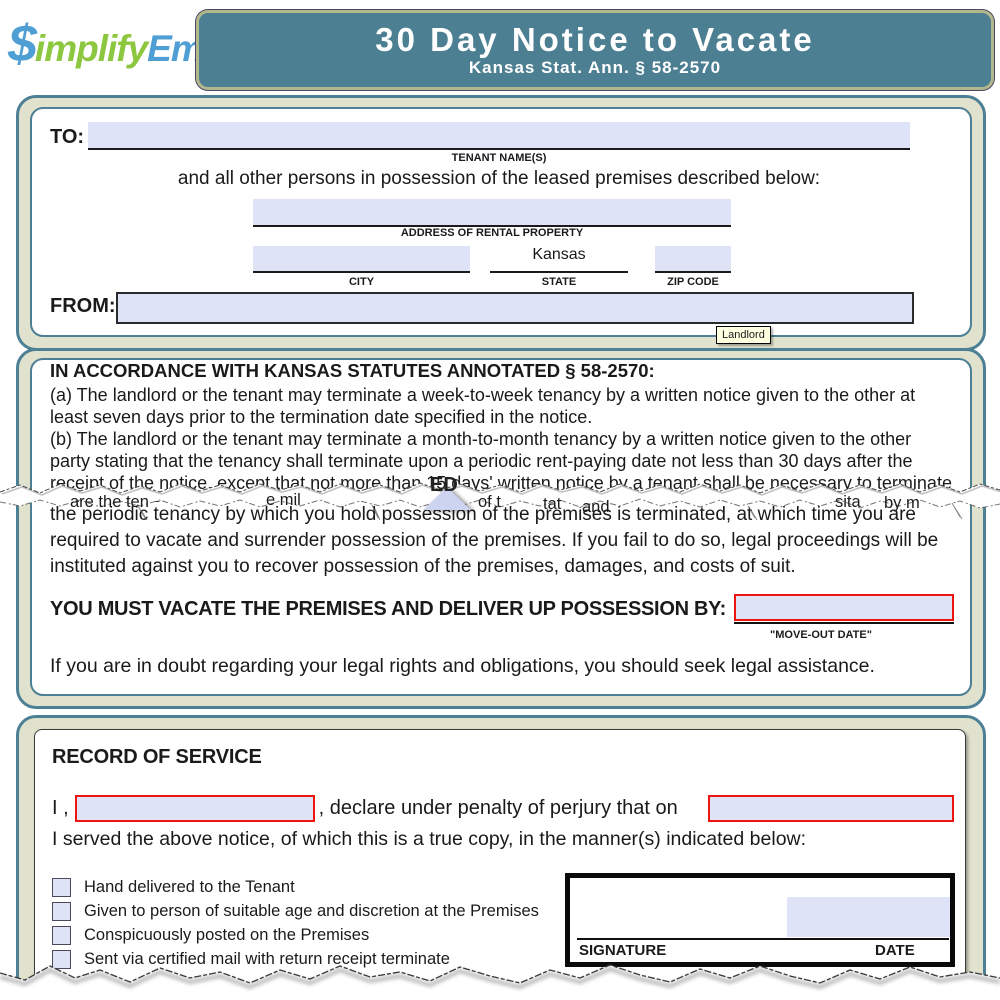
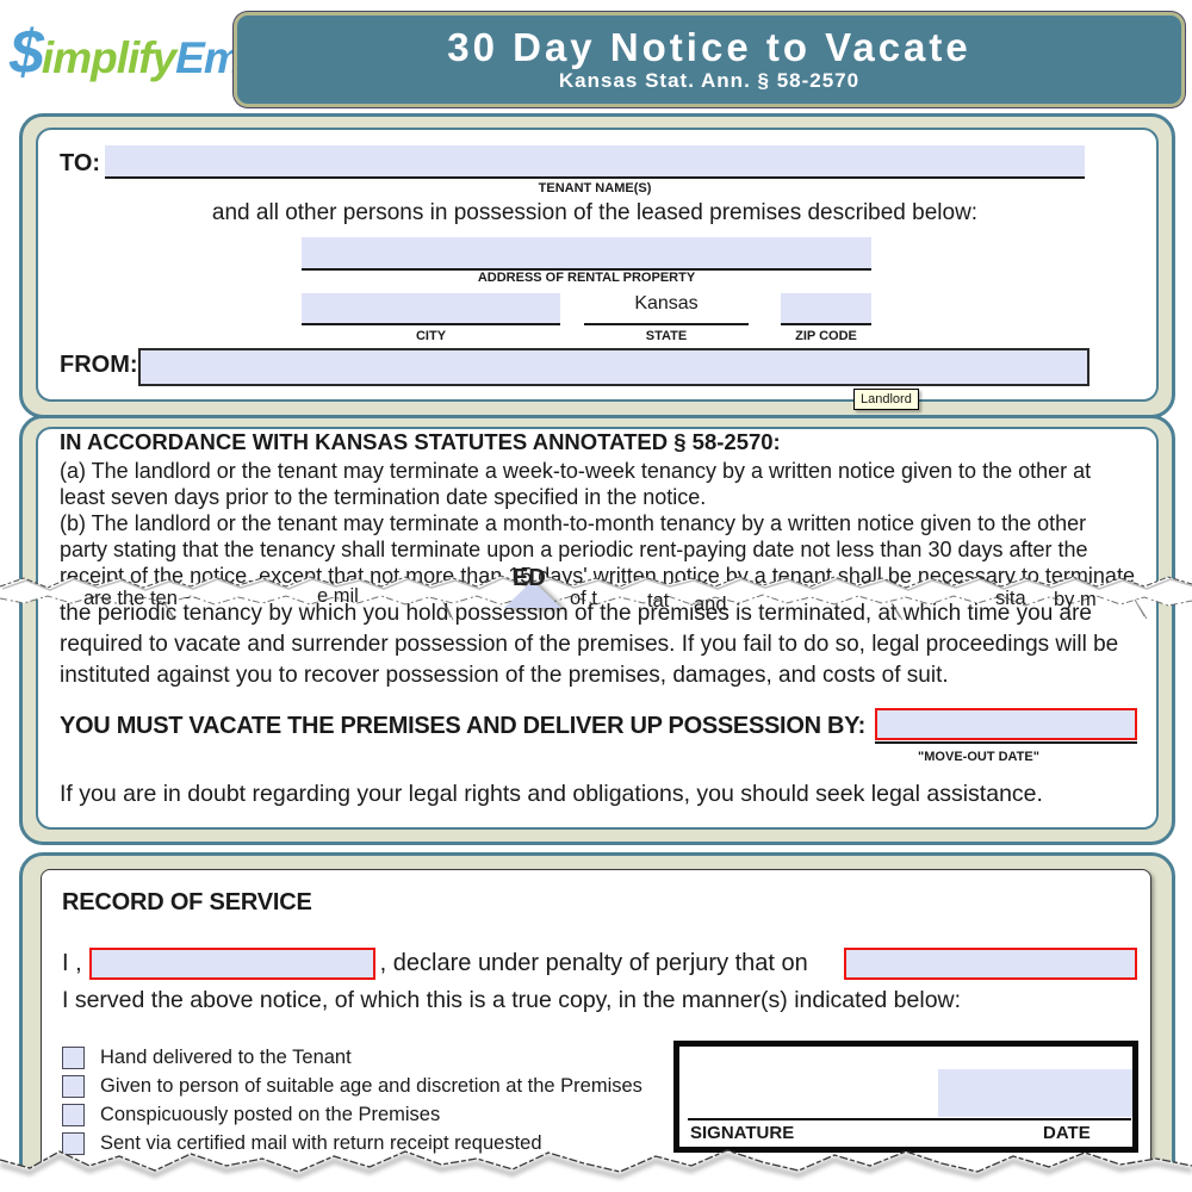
  $implifyEm
  30 Day Notice to Vacate
  Kansas Stat. Ann. § 58-2570
  TO:
  TENANT NAME(S)
  and all other persons in possession of the leased premises described below:
  ADDRESS OF RENTAL PROPERTY
  Kansas
  CITY
  STATE
  ZIP CODE
  FROM:
  Landlord
  IN ACCORDANCE WITH KANSAS STATUTES ANNOTATED § 58-2570:
  (a) The landlord or the tenant may terminate a week-to-week tenancy by a written notice given to the other at least seven days prior to the termination date specified in the notice.
  (b) The landlord or the tenant may terminate a month-to-month tenancy by a written notice given to the other party stating that the tenancy shall terminate upon a periodic rent-paying date not less than 30 days after the receipt of the notice, except that not more than 15 days' written notice by a tenant shall be necessary to terminate
  the periodic tenancy by which you hold possession of the premises is terminated, at which time you are required to vacate and surrender possession of the premises. If you fail to do so, legal proceedings will be instituted against you to recover possession of the premises, damages, and costs of suit.
  YOU MUST VACATE THE PREMISES AND DELIVER UP POSSESSION BY:
  "MOVE-OUT DATE"
  If you are in doubt regarding your legal rights and obligations, you should seek legal assistance.
  RECORD OF SERVICE
  I ,
  , declare under penalty of perjury that on
  I served the above notice, of which this is a true copy, in the manner(s) indicated below:
  Hand delivered to the Tenant
  Given to person of suitable age and discretion at the Premises
  Conspicuously posted on the Premises
- Sent via certified mail with return receipt terminate
+ Sent via certified mail with return receipt requested
  SIGNATURE
  DATE
  ED
  are the ten
  e mil
  of t
  tat
  and
  sita
  by m
